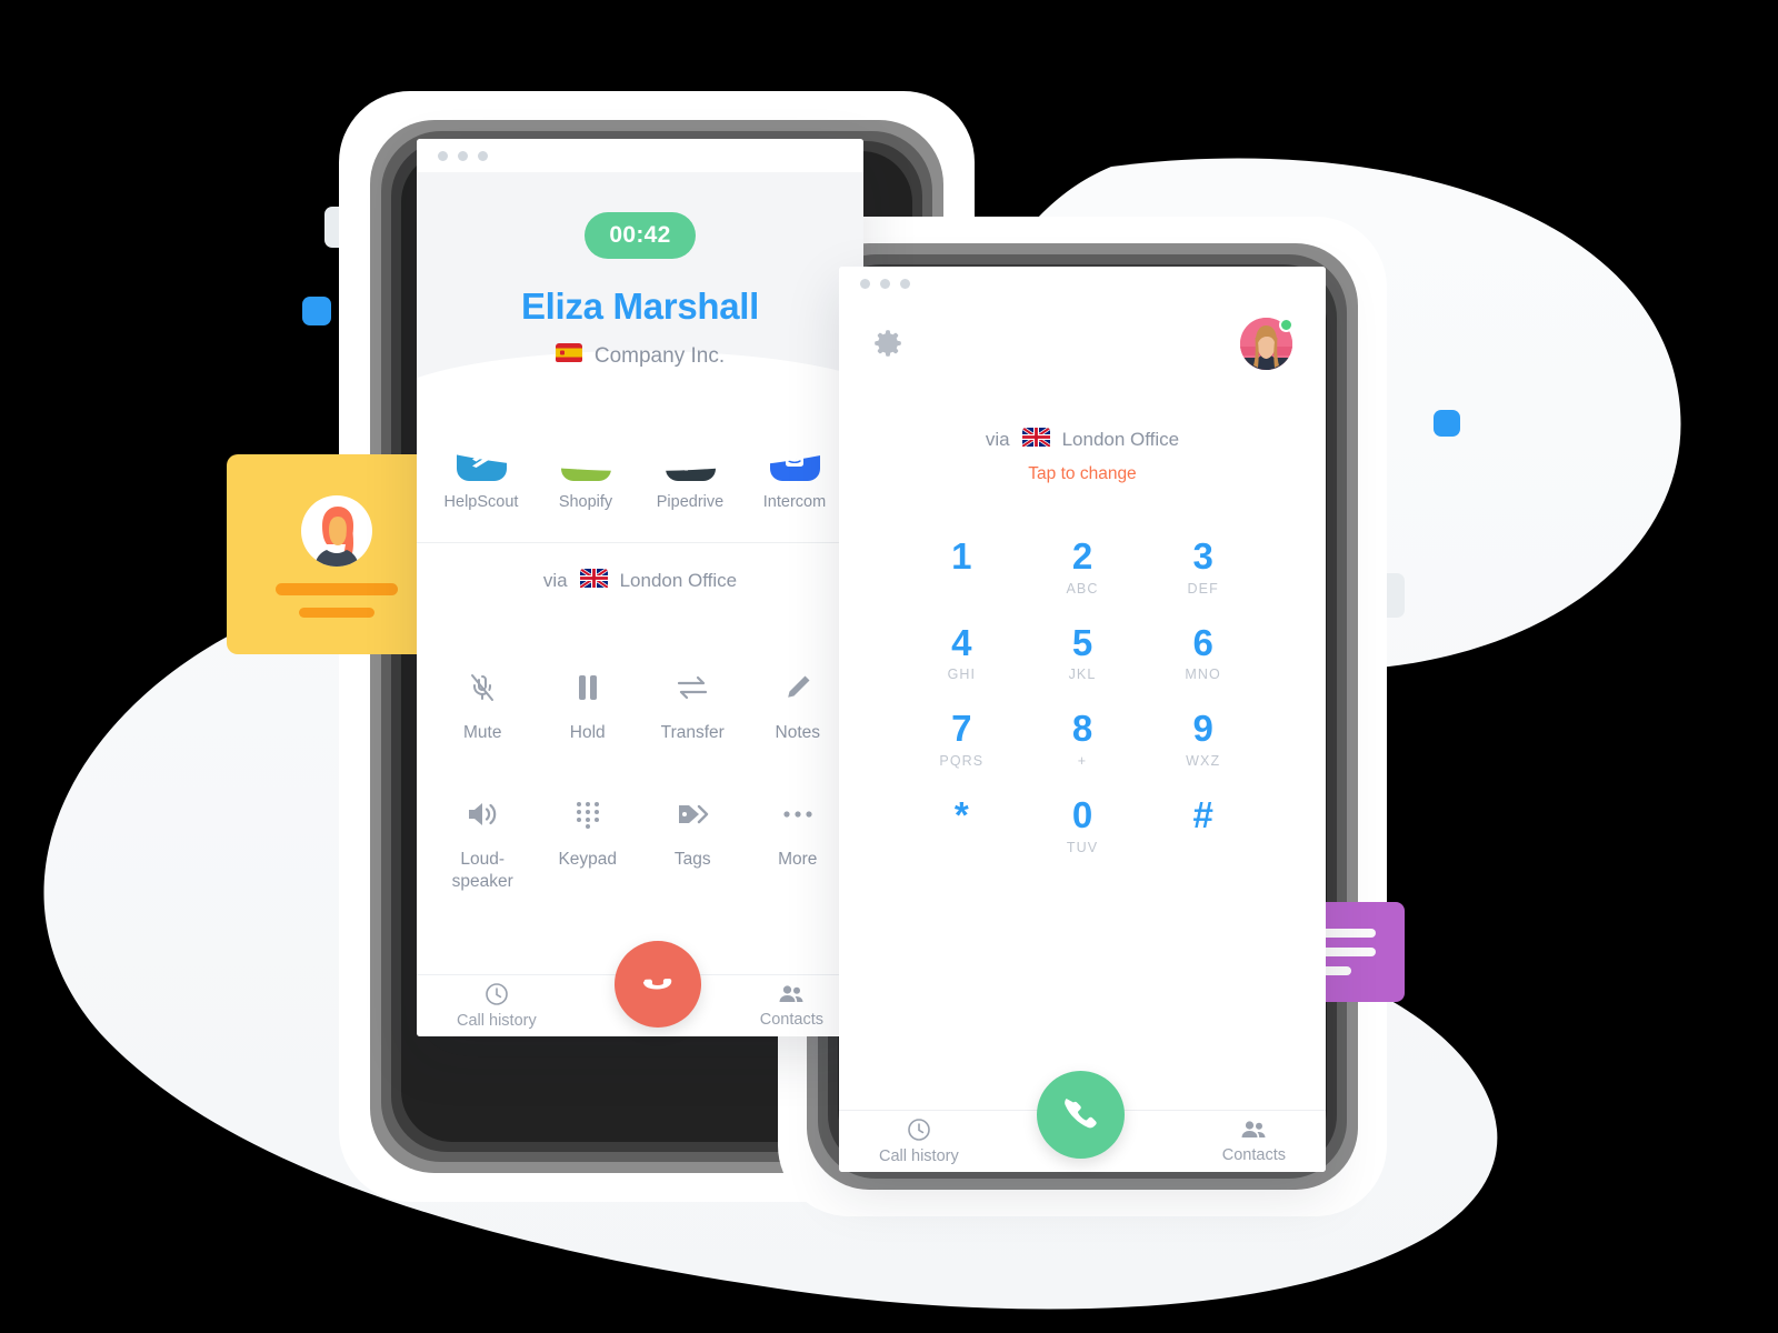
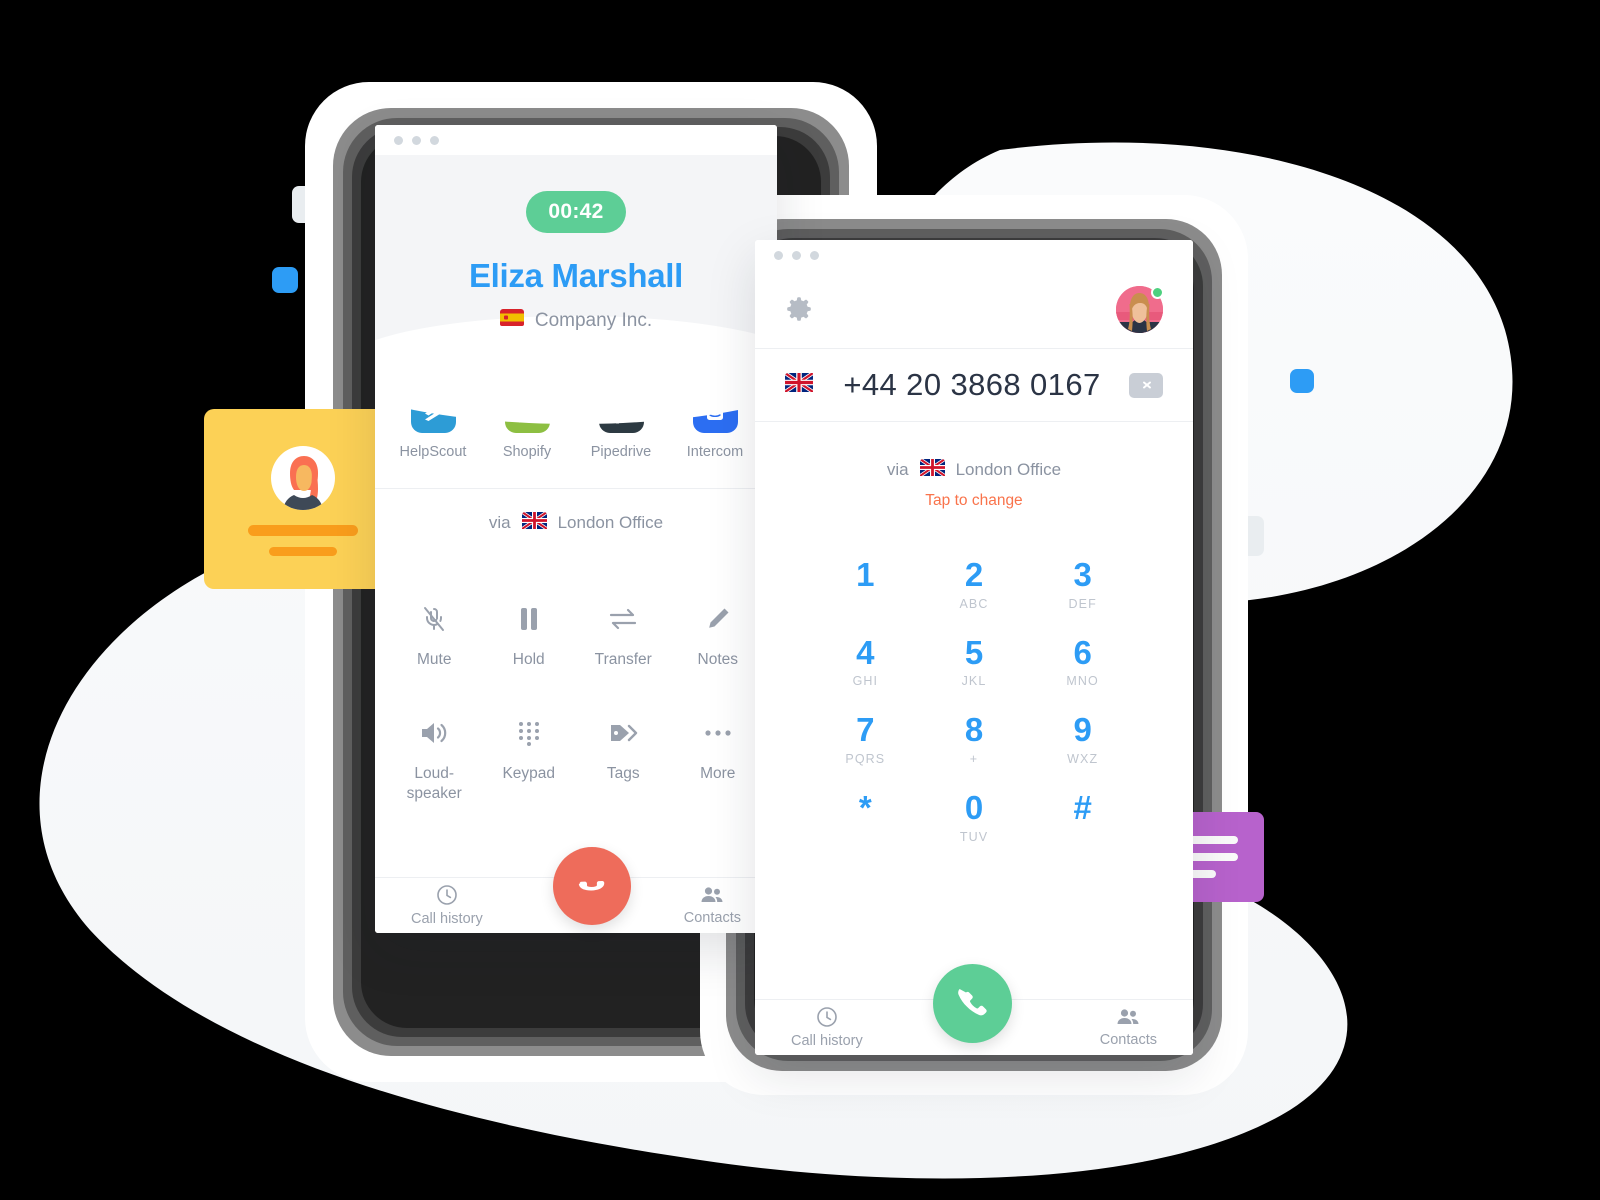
  00:42
  Eliza Marshall
  Company Inc.
  HelpScout
  Shopify
  Pipedrive
  Intercom
  via
  London Office
  Mute
  Hold
  Transfer
  Notes
  Loud-
  speaker
  Keypad
  Tags
  More
  Call history
  Contacts
+ +44 20 3868 0167
  via
  London Office
  Tap to change
  1
  2
  ABC
  3
  DEF
  4
  GHI
  5
  JKL
  6
  MNO
  7
  PQRS
  8
  +
  9
  WXZ
  *
  0
  TUV
  #
  Call history
  Contacts
